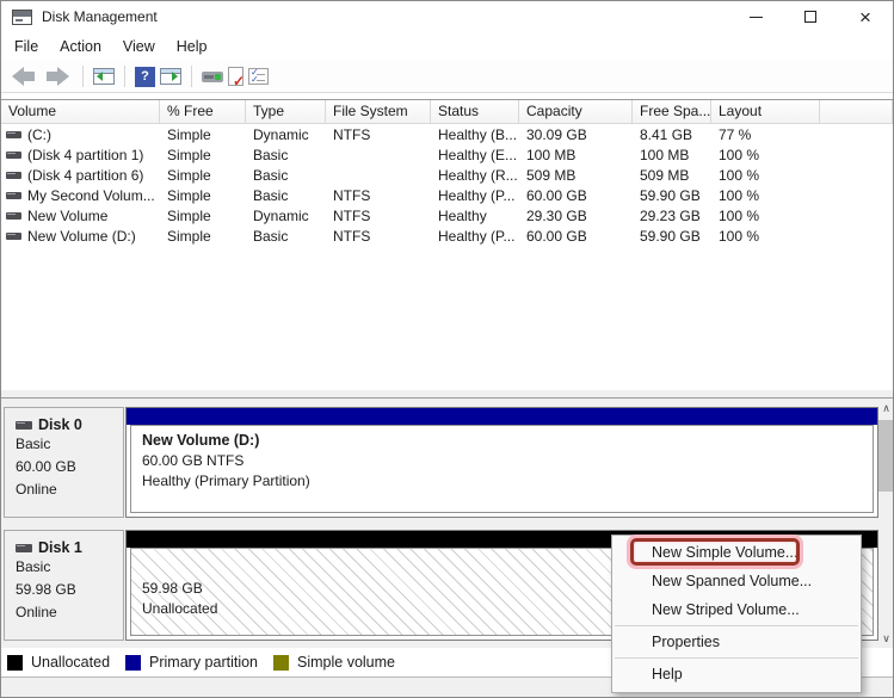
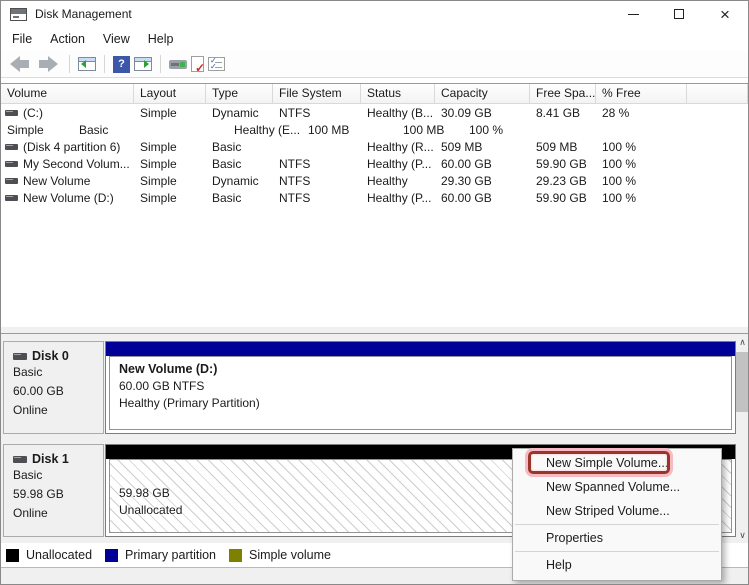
  Disk Management
  ×
  File
  Action
  View
  Help
  ?
  ✓
  ✓
  ✓
  Volume
- % Free
+ Layout
  Type
  File System
  Status
  Capacity
  Free Spa...
- Layout
+ % Free
  (C:)
  Simple
  Dynamic
  NTFS
  Healthy (B...
  30.09 GB
  8.41 GB
- 77 %
+ 28 %
- (Disk 4 partition 1)
  Simple
  Basic
  Healthy (E...
  100 MB
  100 MB
  100 %
  (Disk 4 partition 6)
  Simple
  Basic
  Healthy (R...
  509 MB
  509 MB
  100 %
  My Second Volum...
  Simple
  Basic
  NTFS
  Healthy (P...
  60.00 GB
  59.90 GB
  100 %
  New Volume
  Simple
  Dynamic
  NTFS
  Healthy
  29.30 GB
  29.23 GB
  100 %
  New Volume (D:)
  Simple
  Basic
  NTFS
  Healthy (P...
  60.00 GB
  59.90 GB
  100 %
  Disk 0
  Basic
  60.00 GB
  Online
  New Volume (D:)
  60.00 GB NTFS
  Healthy (Primary Partition)
  Disk 1
  Basic
  59.98 GB
  Online
  59.98 GB
  Unallocated
  ∧
  ∨
  Unallocated
  Primary partition
  Simple volume
  New Simple Volume...
  New Spanned Volume...
  New Striped Volume...
  Properties
  Help
